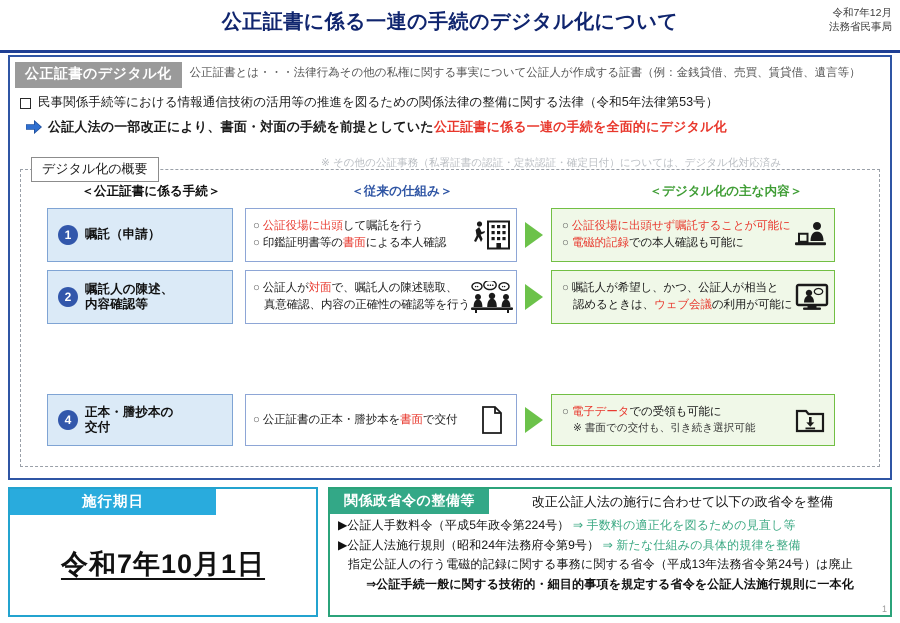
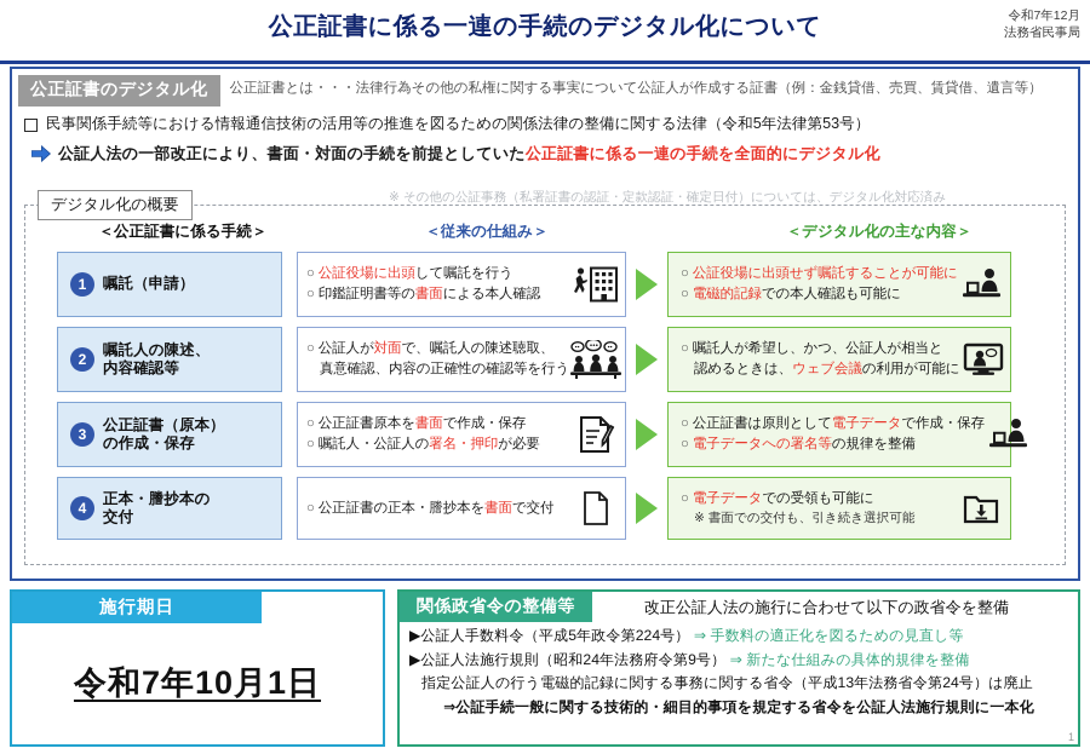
  公正証書に係る一連の手続のデジタル化について
  令和7年12月
  法務省民事局
  公正証書のデジタル化
  公正証書とは・・・法律行為その他の私権に関する事実について公証人が作成する証書（例：金銭貸借、売買、賃貸借、遺言等）
  民事関係手続等における情報通信技術の活用等の推進を図るための関係法律の整備に関する法律（令和5年法律第53号）
  公証人法の一部改正により、書面・対面の手続を前提としていた
  公正証書に係る一連の手続を全面的にデジタル化
  デジタル化の概要
  ※ その他の公証事務（私署証書の認証・定款認証・確定日付）については、デジタル化対応済み
  ＜公正証書に係る手続＞
  ＜従来の仕組み＞
  ＜デジタル化の主な内容＞
  1
  嘱託（申請）
  ○ 公証役場に出頭して嘱託を行う
  ○ 印鑑証明書等の書面による本人確認
  ○ 公証役場に出頭せず嘱託することが可能に
  ○ 電磁的記録での本人確認も可能に
  2
  嘱託人の陳述、
  内容確認等
  ○ 公証人が対面で、嘱託人の陳述聴取、
  真意確認、内容の正確性の確認等を行う
  ○ 嘱託人が希望し、かつ、公証人が相当と
  認めるときは、ウェブ会議の利用が可能に
+ 3
+ 公正証書（原本）
+ の作成・保存
+ ○ 公正証書原本を書面で作成・保存
+ ○ 嘱託人・公証人の署名・押印が必要
+ ○ 公正証書は原則として電子データで作成・保存
+ ○ 電子データへの署名等の規律を整備
  4
  正本・謄抄本の
  交付
  ○ 公正証書の正本・謄抄本を書面で交付
  ○ 電子データでの受領も可能に
  ※ 書面での交付も、引き続き選択可能
  施行期日
  令和7年10月1日
  関係政省令の整備等
  改正公証人法の施行に合わせて以下の政省令を整備
  ▶公証人手数料令（平成5年政令第224号） ⇒ 手数料の適正化を図るための見直し等
  ▶公証人法施行規則（昭和24年法務府令第9号） ⇒ 新たな仕組みの具体的規律を整備
  指定公証人の行う電磁的記録に関する事務に関する省令（平成13年法務省令第24号）は廃止
  ⇒公証手続一般に関する技術的・細目的事項を規定する省令を公証人法施行規則に一本化
  1
